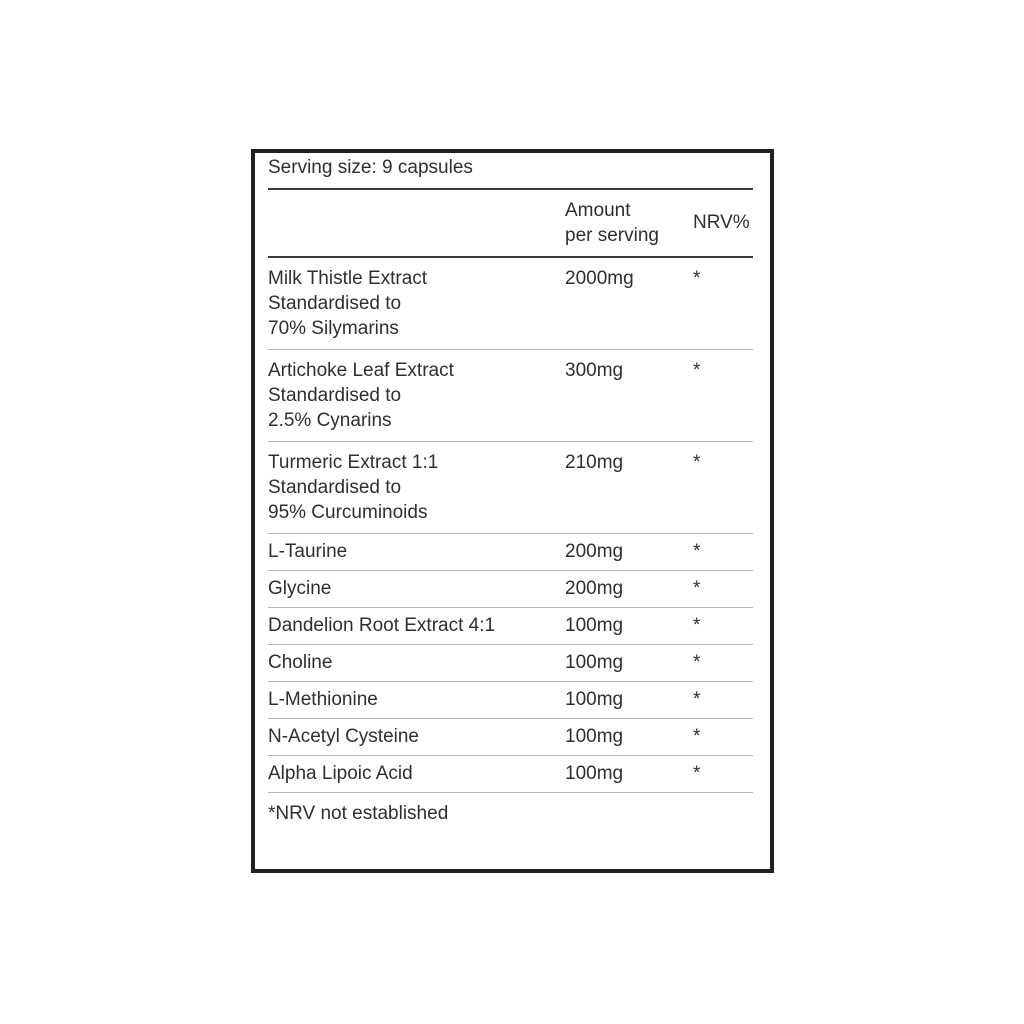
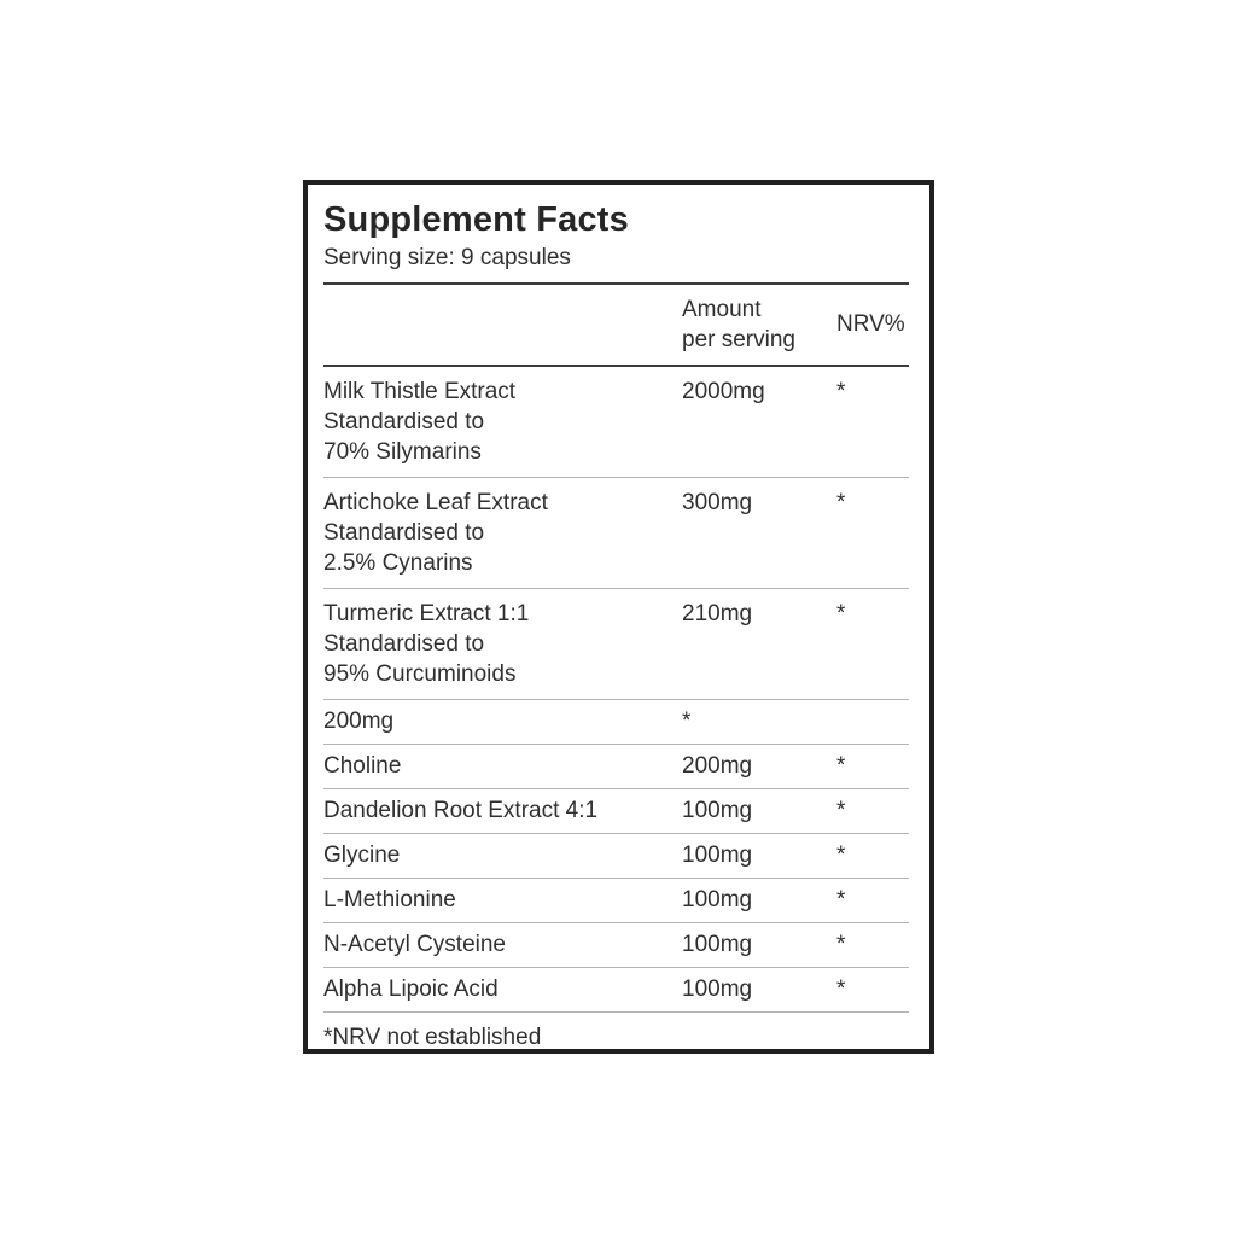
+ Supplement Facts
  Serving size: 9 capsules
  Amount
  per serving
  NRV%
  Milk Thistle Extract
  Standardised to
  70% Silymarins
  2000mg
  *
  Artichoke Leaf Extract
  Standardised to
  2.5% Cynarins
  300mg
  *
  Turmeric Extract 1:1
  Standardised to
  95% Curcuminoids
  210mg
  *
- L-Taurine
  200mg
  *
- Glycine
+ Choline
  200mg
  *
  Dandelion Root Extract 4:1
  100mg
  *
- Choline
+ Glycine
  100mg
  *
  L-Methionine
  100mg
  *
  N-Acetyl Cysteine
  100mg
  *
  Alpha Lipoic Acid
  100mg
  *
  *NRV not established
